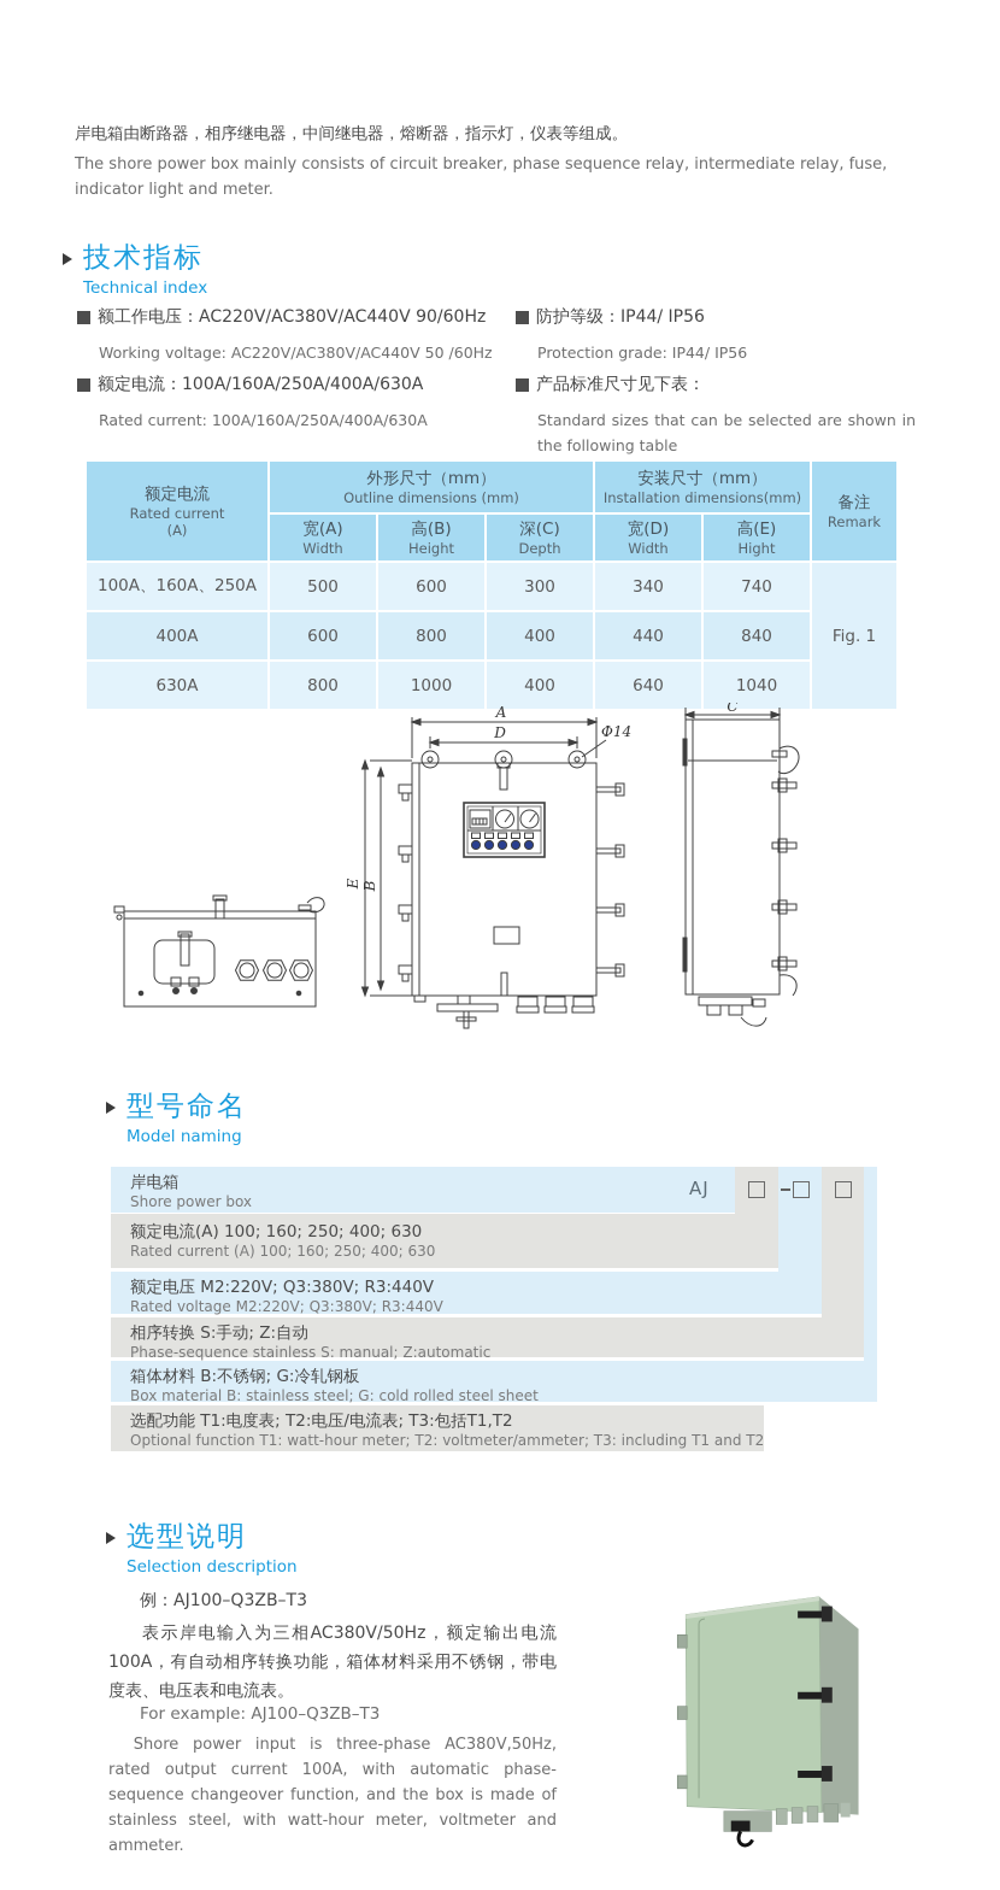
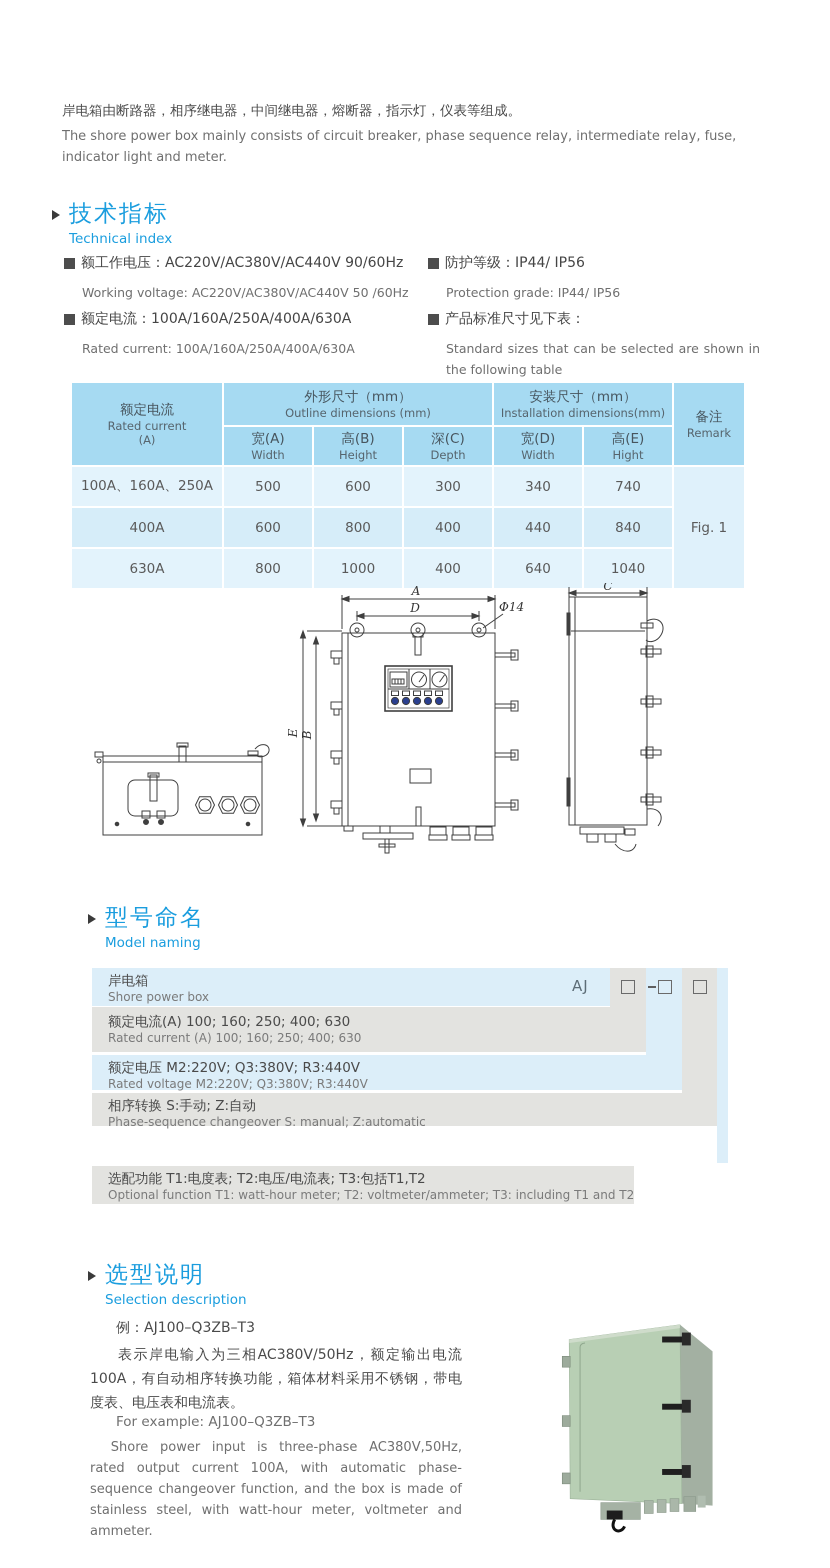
  岸电箱由断路器，相序继电器，中间继电器，熔断器，指示灯，仪表等组成。
  The shore power box mainly consists of circuit breaker, phase sequence relay, intermediate relay, fuse, indicator light and meter.
  技术指标
  Technical index
  额工作电压：AC220V/AC380V/AC440V 90/60Hz
  Working voltage: AC220V/AC380V/AC440V 50 /60Hz
  额定电流：100A/160A/250A/400A/630A
  Rated current: 100A/160A/250A/400A/630A
  防护等级：IP44/ IP56
  Protection grade: IP44/ IP56
  产品标准尺寸见下表：
  Standard sizes that can be selected are shown in the following table
  额定电流 Rated current (A)	外形尺寸（mm） Outline dimensions (mm)	安装尺寸（mm） Installation dimensions(mm)	备注 Remark
  宽(A)Width	高(B)Height	深(C)Depth	宽(D)Width	高(E)Hight
  100A、160A、250A	500	600	300	340	740	Fig. 1
  400A	600	800	400	440	840
  630A	800	1000	400	640	1040
  A
  D
  Φ14
  C
  型号命名
  Model naming
  岸电箱
  Shore power box
  额定电流(A) 100; 160; 250; 400; 630
  Rated current (A) 100; 160; 250; 400; 630
  额定电压 M2:220V; Q3:380V; R3:440V
  Rated voltage M2:220V; Q3:380V; R3:440V
  相序转换 S:手动; Z:自动
- Phase-sequence stainless S: manual; Z:automatic
+ Phase-sequence changeover S: manual; Z:automatic
- 箱体材料 B:不锈钢; G:冷轧钢板
- Box material B: stainless steel; G: cold rolled steel sheet
  选配功能 T1:电度表; T2:电压/电流表; T3:包括T1,T2
  Optional function T1: watt-hour meter; T2: voltmeter/ammeter; T3: including T1 and T2
  AJ
  选型说明
  Selection description
  例：AJ100–Q3ZB–T3
  表示岸电输入为三相AC380V/50Hz，额定输出电流100A，有自动相序转换功能，箱体材料采用不锈钢，带电度表、电压表和电流表。
  For example: AJ100–Q3ZB–T3
  Shore power input is three-phase AC380V,50Hz, rated output current 100A, with automatic phase-sequence changeover function, and the box is made of stainless steel, with watt-hour meter, voltmeter and ammeter.
